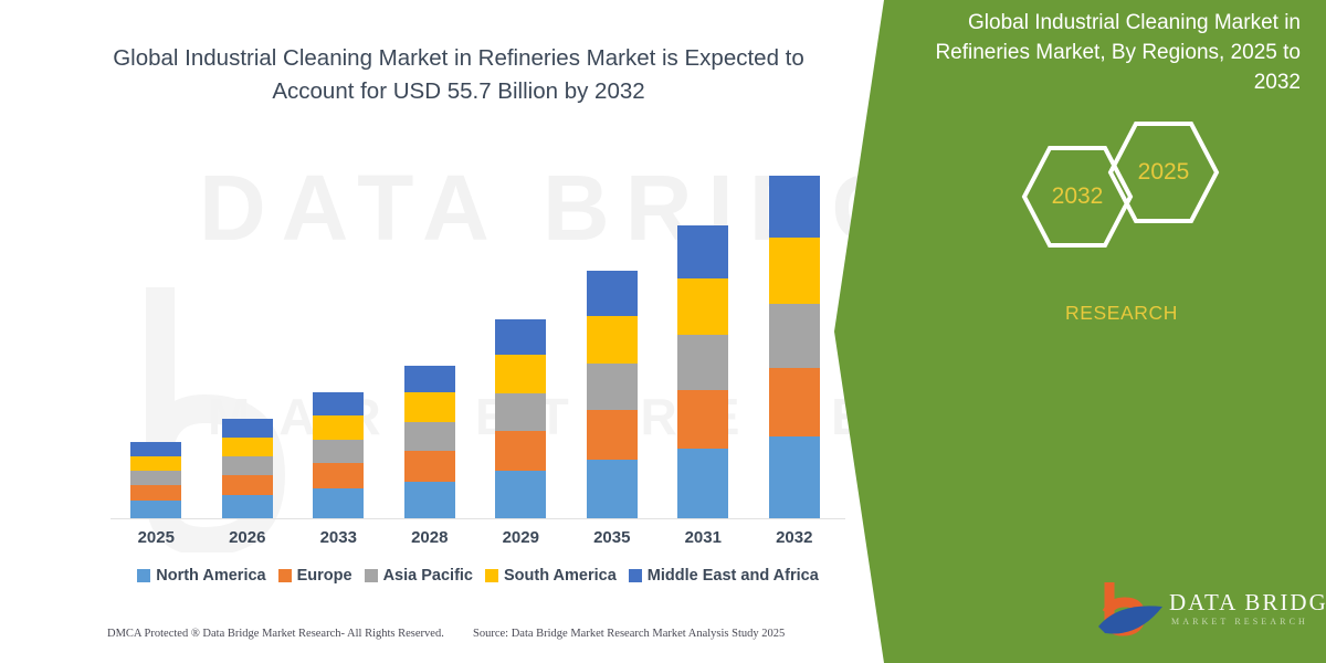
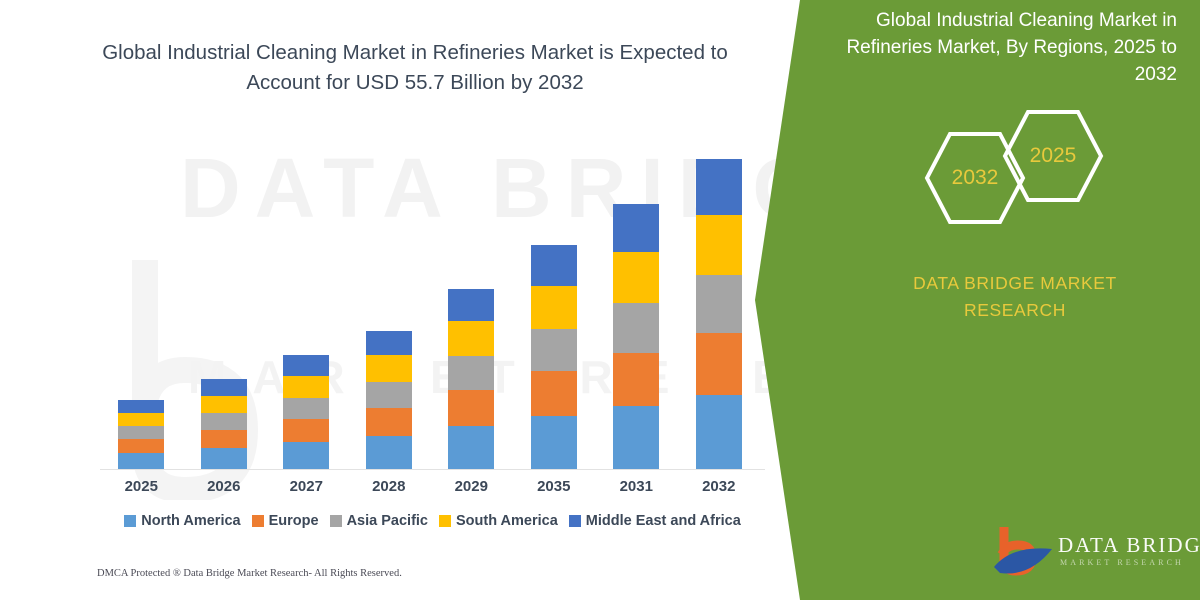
  DATA BRI
  Global Industrial Cleaning Market in Refineries Market is Expected to Account for USD 55.7 Billion by 2032
  2025
  2026
- 2033
+ 2027
  2028
  2029
  2035
  2031
  2032
  North America
  Europe
  Asia Pacific
  South America
  Middle East and Africa
  DMCA Protected ® Data Bridge Market Research- All Rights Reserved.
- Source: Data Bridge Market Research Market Analysis Study 2025
  Global Industrial Cleaning Market in Refineries Market, By Regions, 2025 to 2032
  2032
  2025
+ DATA BRIDGE MARKET
  RESEARCH
  DATA BRIDG
  MARKET RESEARCH
